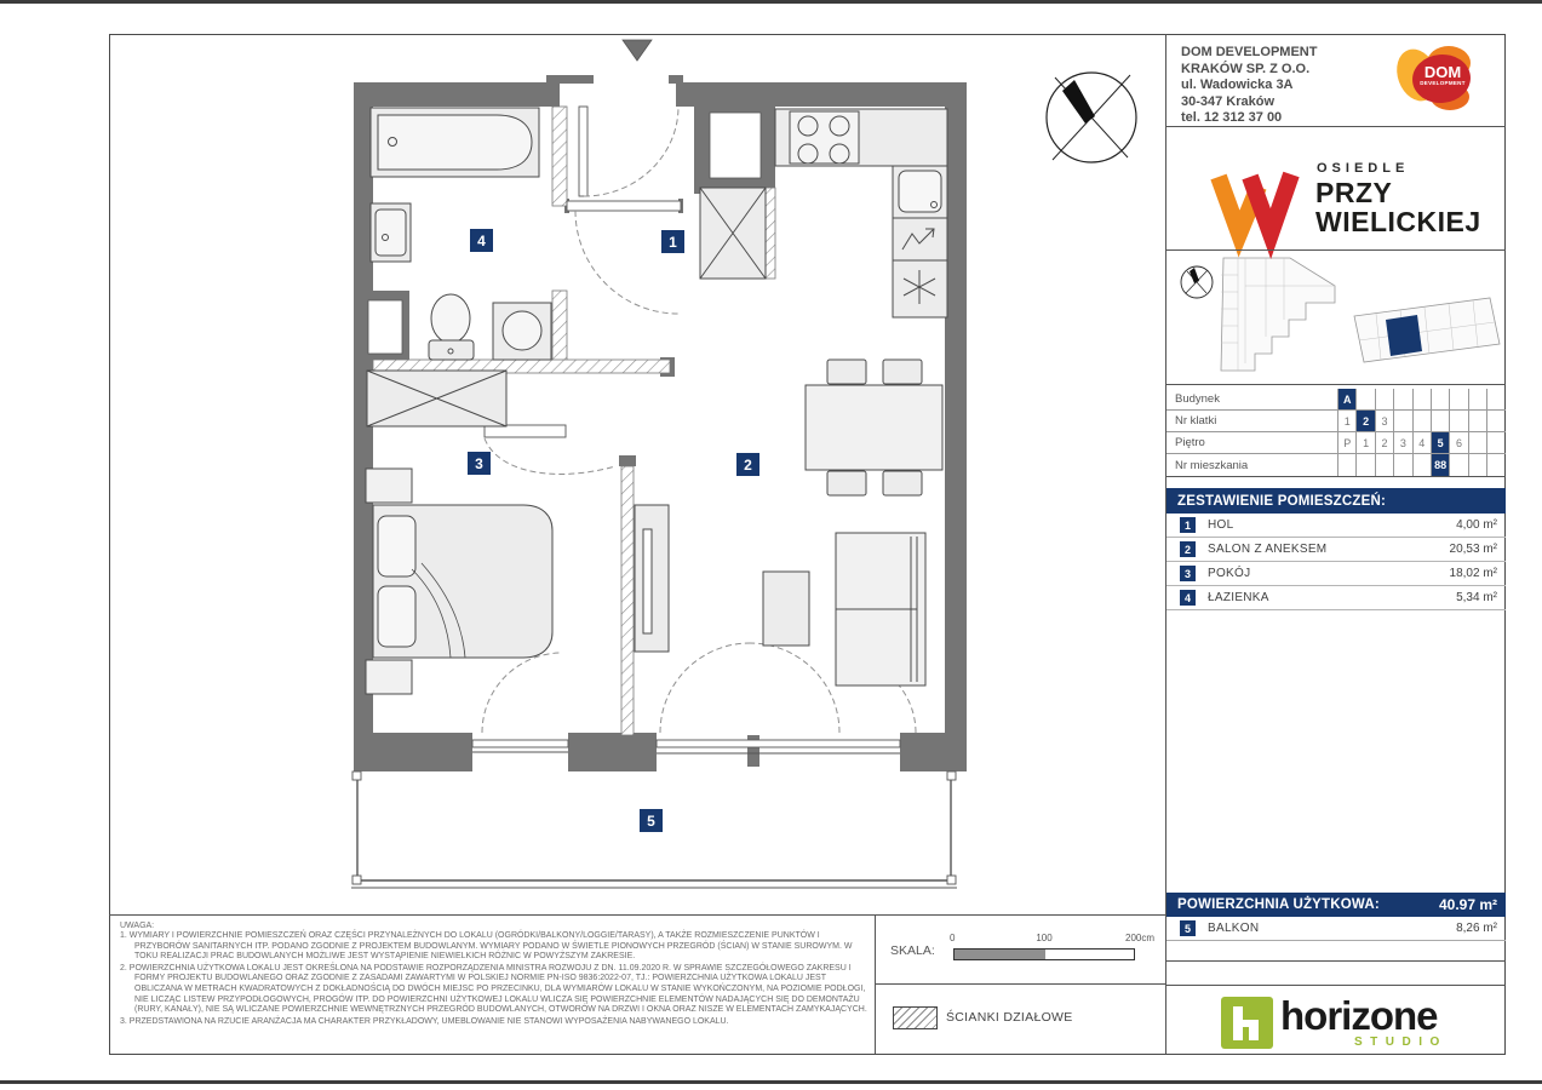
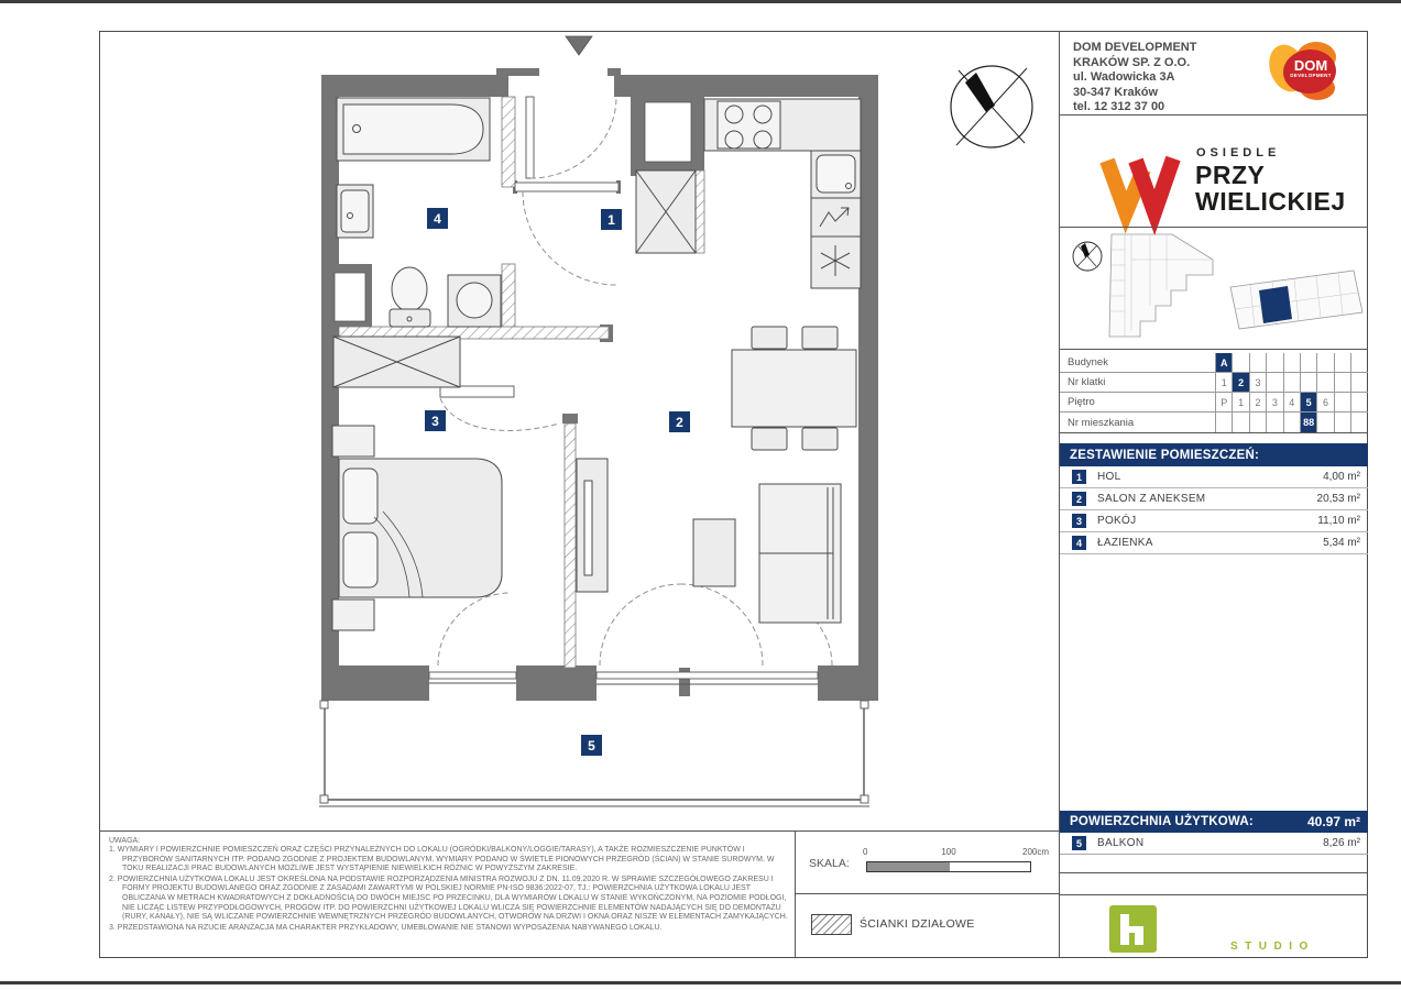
  DOM DEVELOPMENT
  KRAKÓW SP. Z O.O.
  ul. Wadowicka 3A
  30-347 Kraków
  tel. 12 312 37 00
  DOM
  OSIEDLE
  PRZY
  WIELICKIEJ
  Budynek
  A
  Nr klatki
  1
  2
  3
  Piętro
  P
  1
  2
  3
  4
  5
  6
  Nr mieszkania
  88
  ZESTAWIENIE POMIESZCZEŃ:
  1
  HOL
  4,00 m²
  2
  SALON Z ANEKSEM
  20,53 m²
  3
  POKÓJ
- 18,02 m²
+ 11,10 m²
  4
  ŁAZIENKA
  5,34 m²
  POWIERZCHNIA UŻYTKOWA:
  40.97 m²
  5
  BALKON
  8,26 m²
- horizone
  STUDIO
  1
  2
  3
  4
  5
  SKALA:
  0
  100
  200cm
  ŚCIANKI DZIAŁOWE
